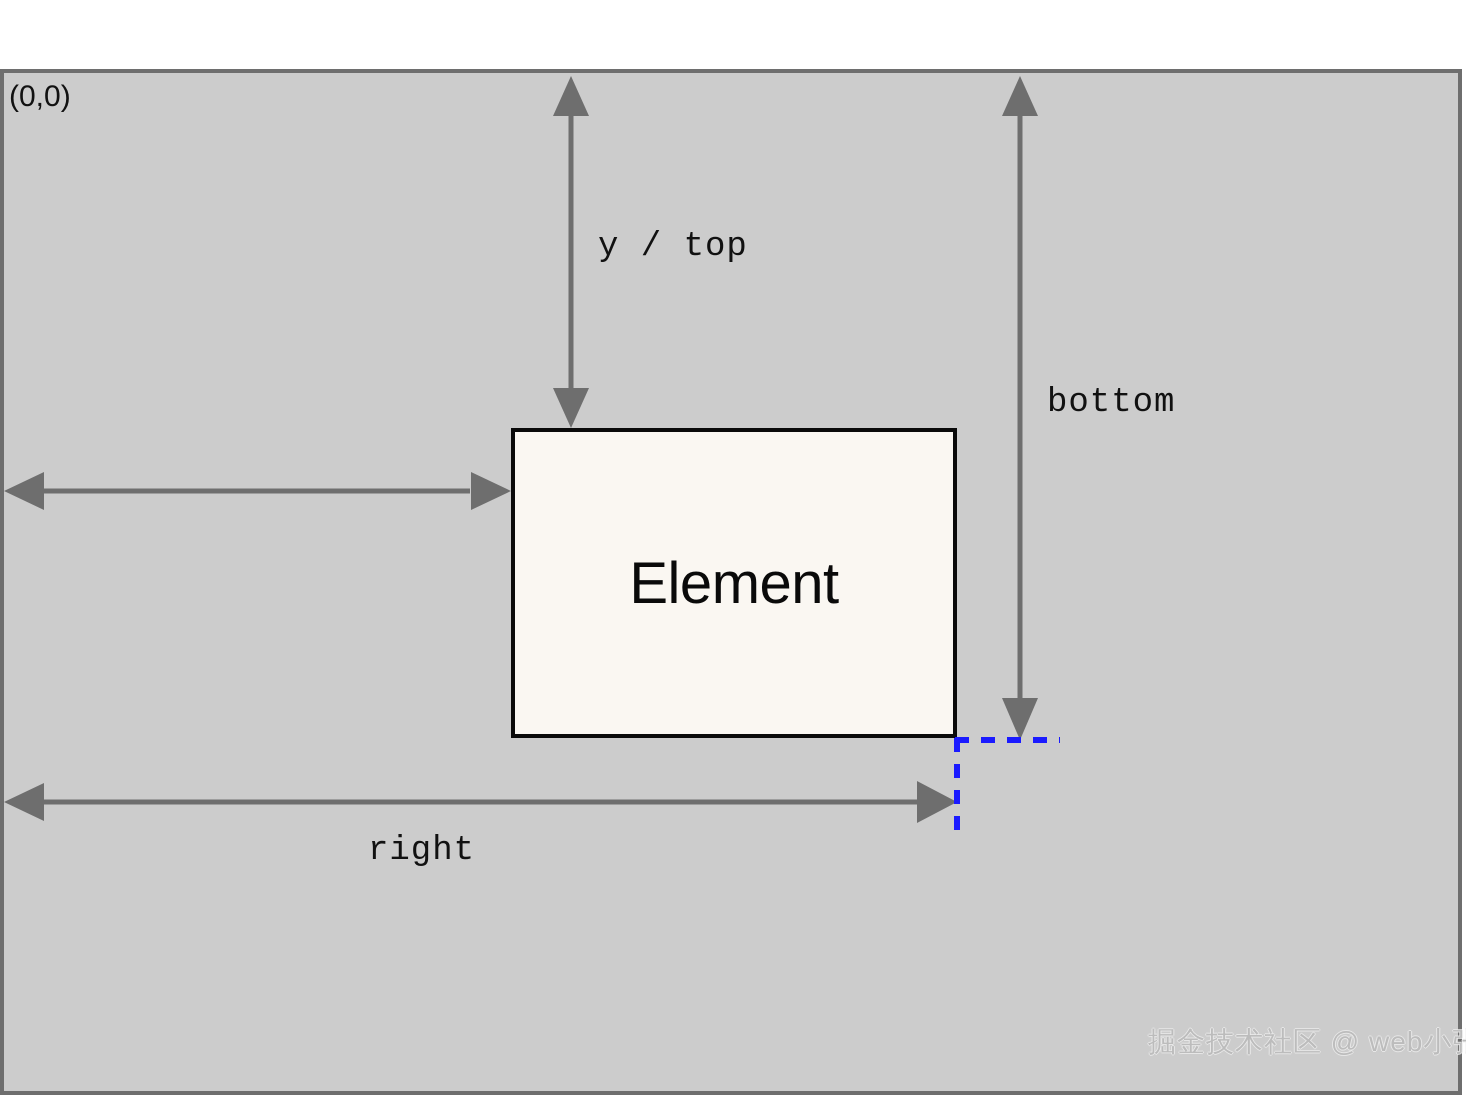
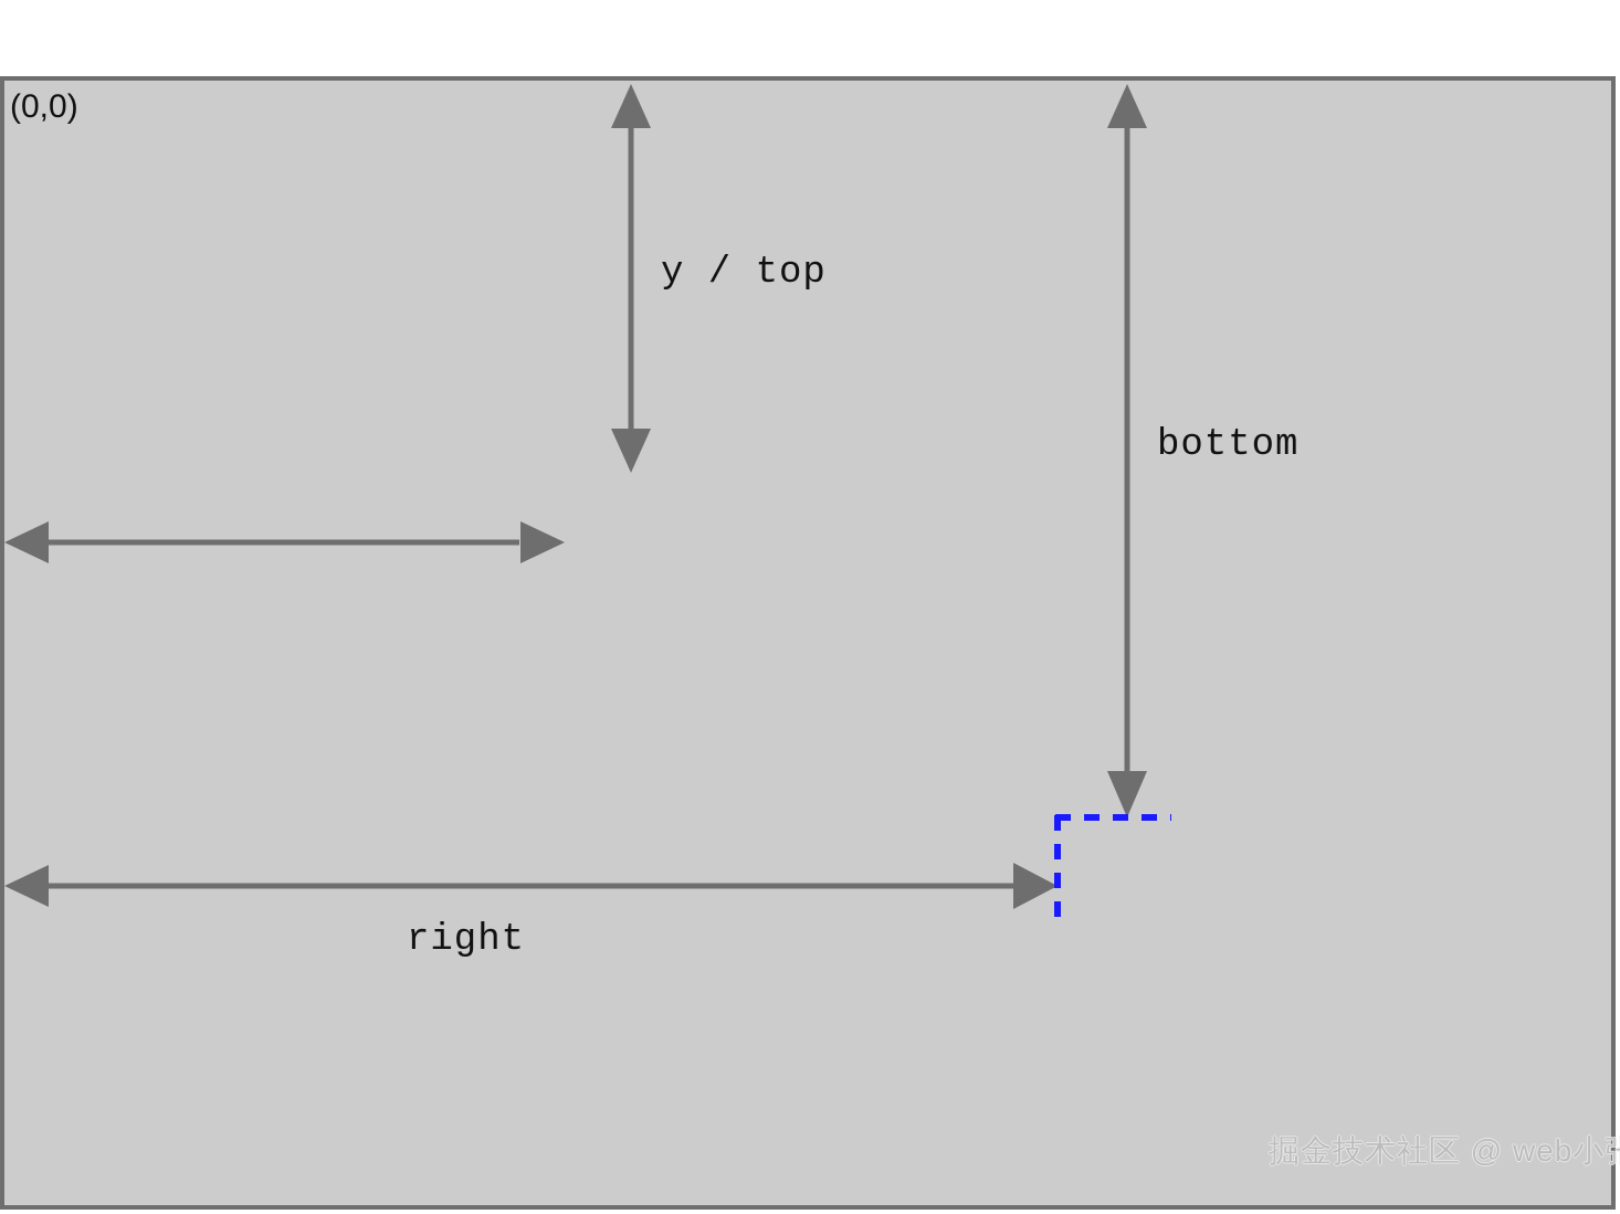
  (0,0)
- Element
  y / top
  bottom
  right
  掘金技术社区 @ web小
